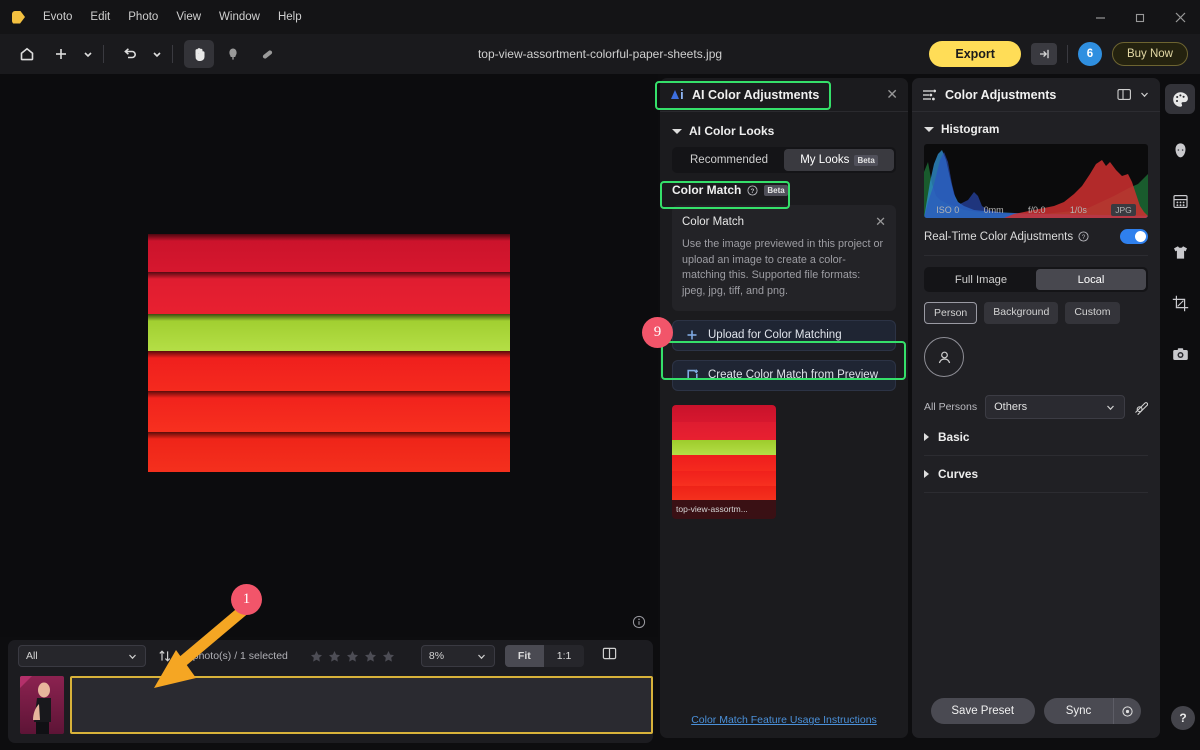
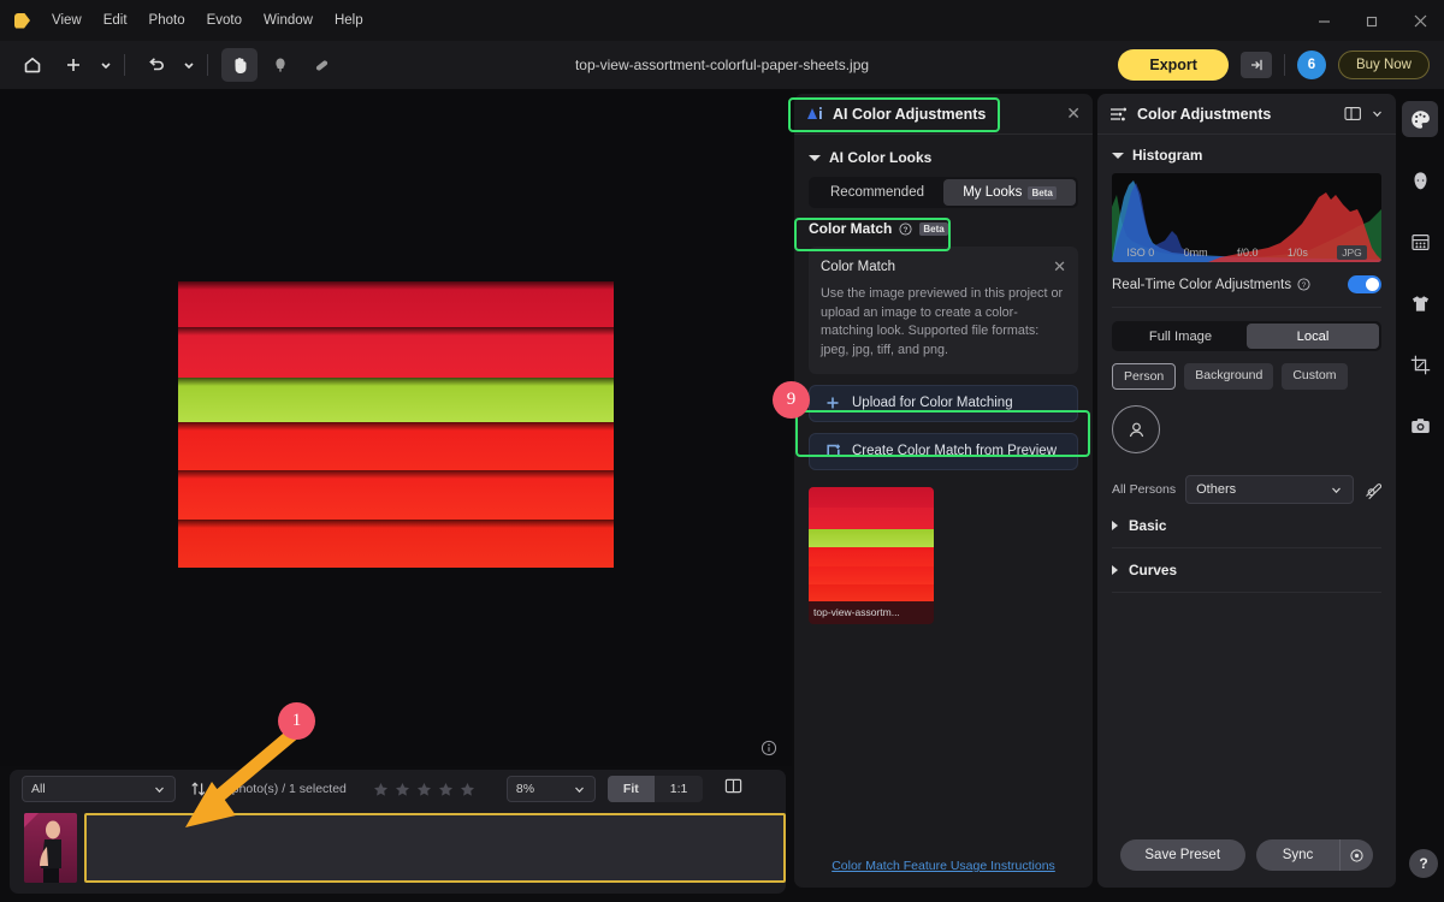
- Evoto
+ View
  Edit
  Photo
- View
+ Evoto
  Window
  Help
  top-view-assortment-colorful-paper-sheets.jpg
  Export
  6
  Buy Now
  AI Color Adjustments
  ✕
  AI Color Looks
  Recommended
  My Looks
  Beta
  Color Match
  Beta
  Color Match
  ✕
- Use the image previewed in this project or upload an image to create a color-matching this. Supported file formats: jpeg, jpg, tiff, and png.
+ Use the image previewed in this project or upload an image to create a color-matching look. Supported file formats: jpeg, jpg, tiff, and png.
  Upload for Color Matching
  Create Color Match from Preview
  top-view-assortm...
  Color Match Feature Usage Instructions
  Color Adjustments
  Histogram
  ISO 0
  0mm
  f/0.0
  1/0s
  JPG
  Real-Time Color Adjustments
  Full Image
  Local
  Person
  Background
  Custom
  All Persons
  Others
  Basic
  Curves
  Save Preset
  Sync
  ?
  All
  hoto(s) / 1 selected
  8%
  Fit
  1:1
  1
  9
